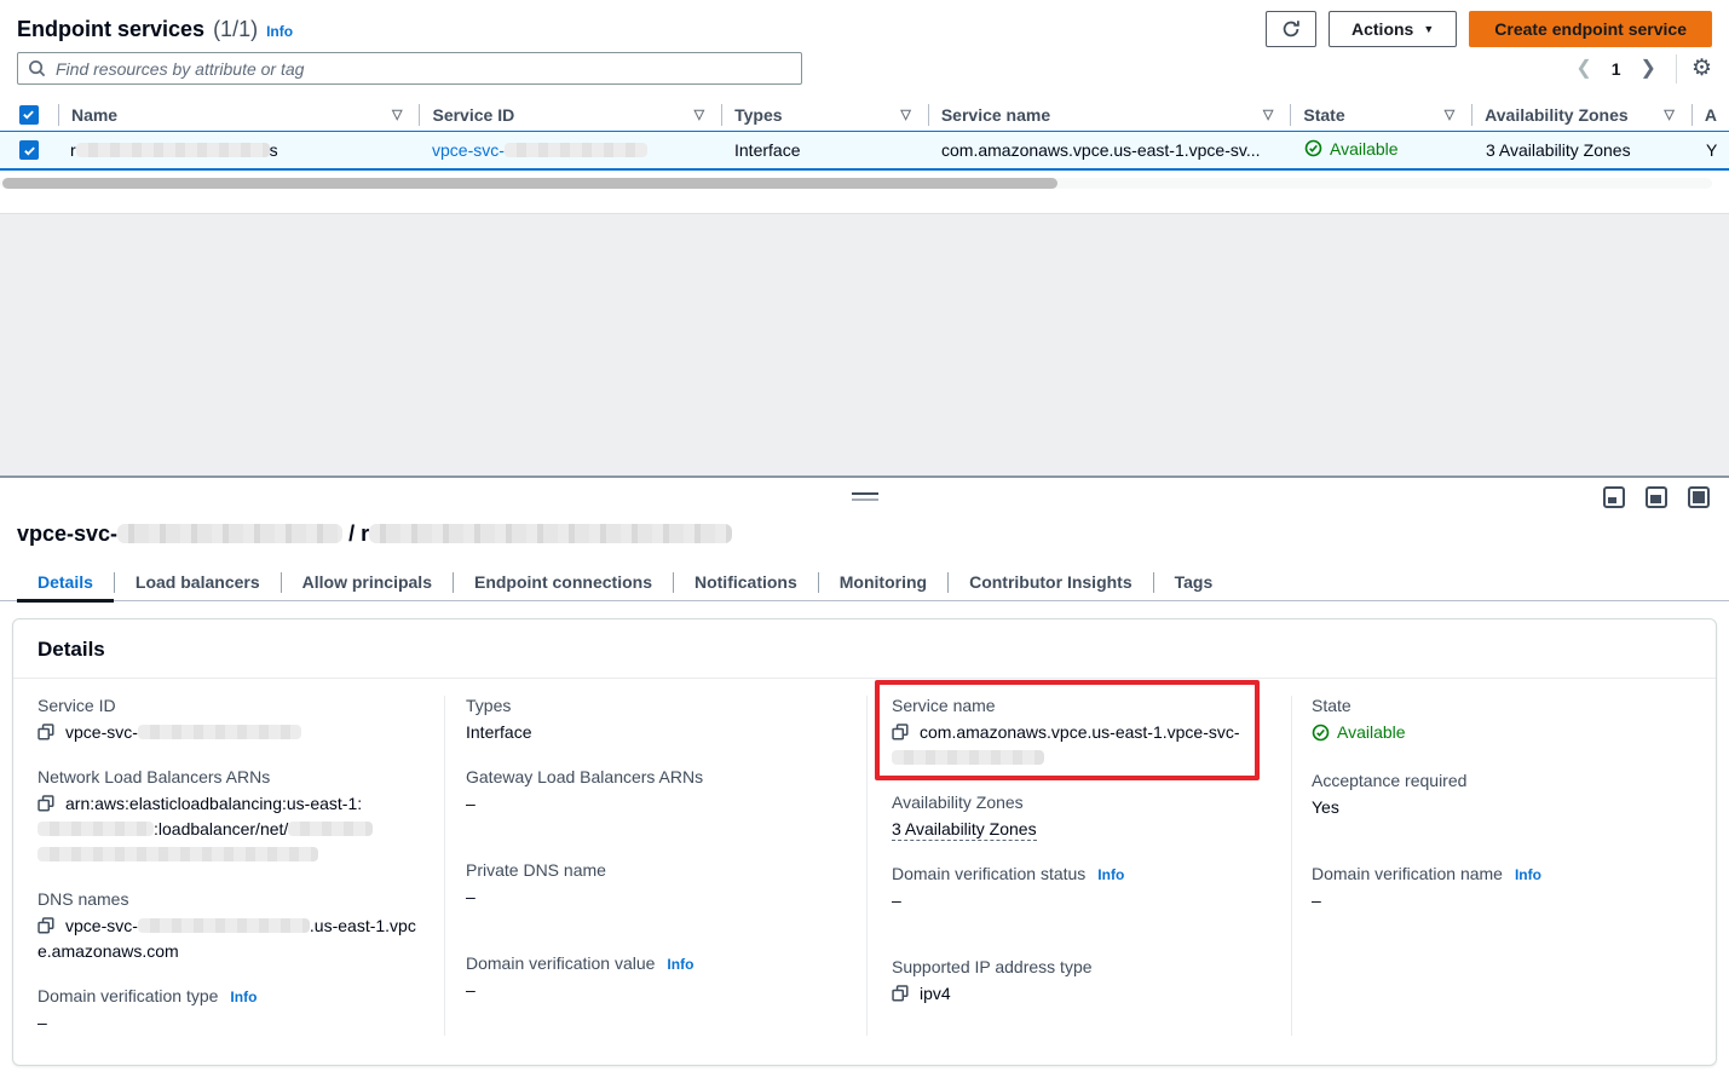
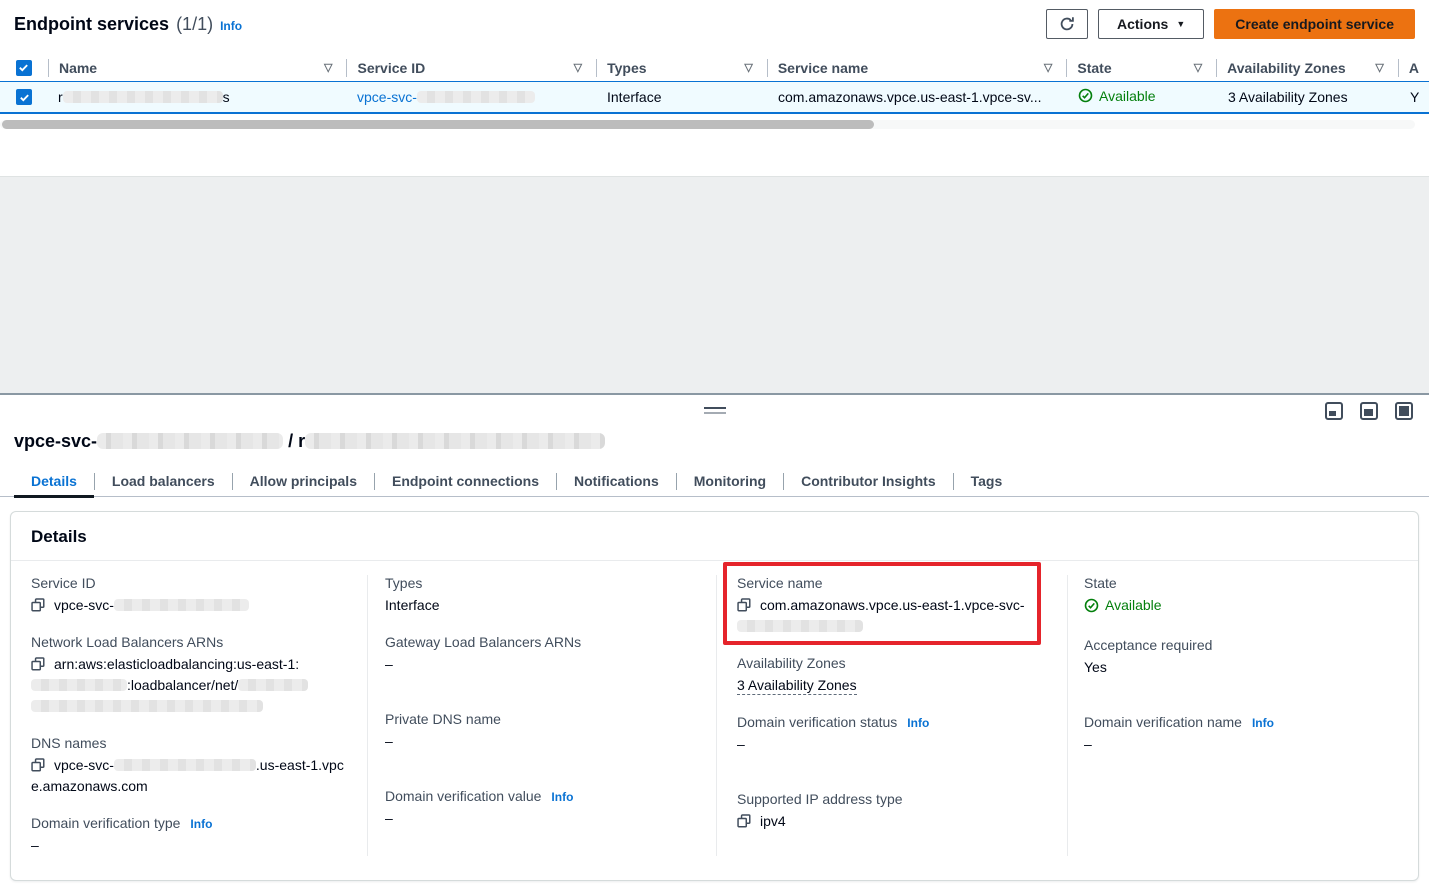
  Endpoint services
  (1/1)
  Info
  Actions
  ▼
  Create endpoint service
- Find resources by attribute or tag
- ❮
- 1
- ❯
- ⚙
  Name
  ▽
  Service ID
  ▽
  Types
  ▽
  Service name
  ▽
  State
  ▽
  Availability Zones
  ▽
  A
  r s
  vpce-svc-
  Interface
  com.amazonaws.vpce.us-east-1.vpce-sv...
  Available
  3 Availability Zones
  Y
  vpce-svc- / r
  Details
  Load balancers
  Allow principals
  Endpoint connections
  Notifications
  Monitoring
  Contributor Insights
  Tags
  Details
  Service ID
  vpce-svc-
  Network Load Balancers ARNs
  arn:aws:elasticloadbalancing:us-east-1::loadbalancer/net/
  DNS names
  vpce-svc- .us-east-1.vpce.amazonaws.com
  Domain verification type
  Info
  –
  Types
  Interface
  Gateway Load Balancers ARNs
  –
  Private DNS name
  –
  Domain verification value
  Info
  –
  Service name
  com.amazonaws.vpce.us-east-1.vpce-svc-
  Availability Zones
  3 Availability Zones
  Domain verification status
  Info
  –
  Supported IP address type
  ipv4
  State
  Available
  Acceptance required
  Yes
  Domain verification name
  Info
  –
